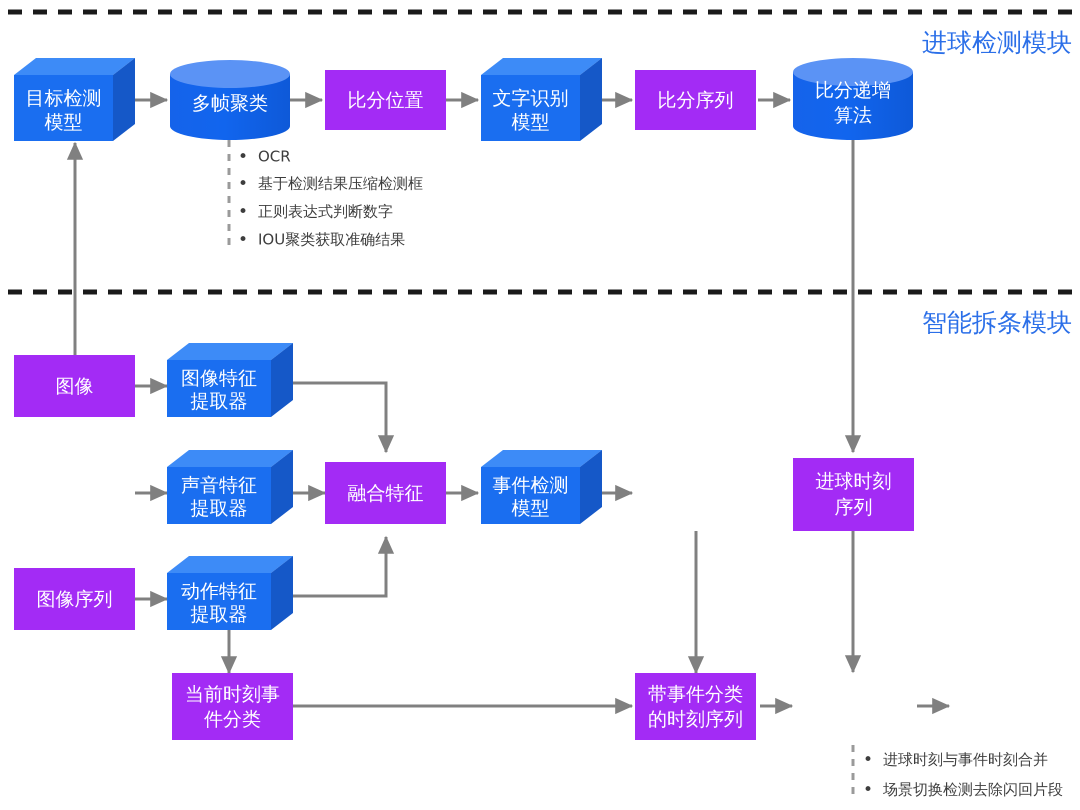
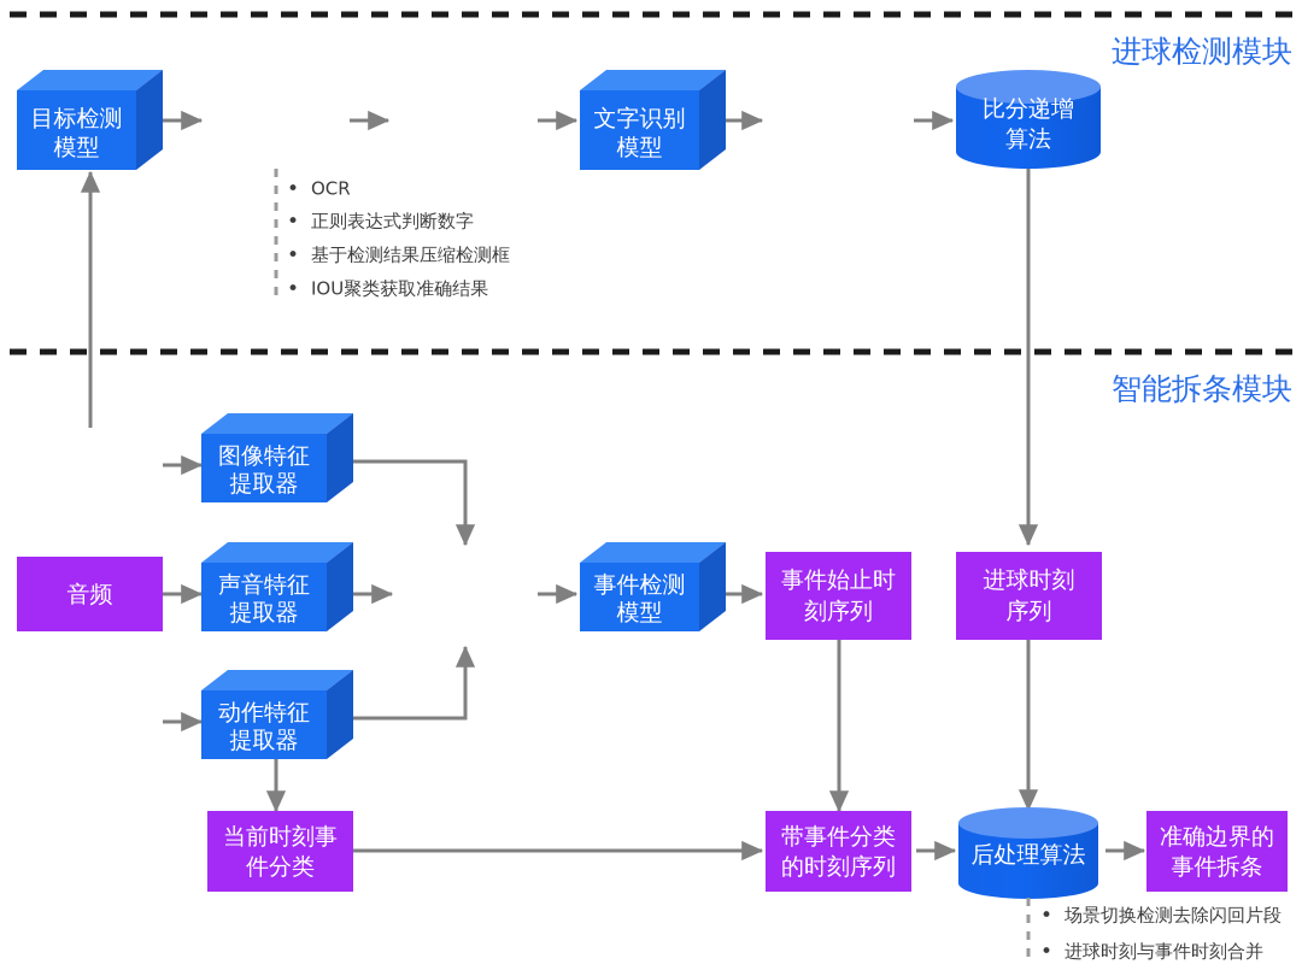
  进球检测模块
  智能拆条模块
  目标检测
  模型
- 多帧聚类
- 比分位置
  文字识别
  模型
- 比分序列
  比分递增
  算法
  •
  OCR
  •
- 基于检测结果压缩检测框
+ 正则表达式判断数字
  •
- 正则表达式判断数字
+ 基于检测结果压缩检测框
  •
  IOU聚类获取准确结果
- 图像
  图像特征
  提取器
+ 音频
  声音特征
  提取器
- 融合特征
  事件检测
  模型
+ 事件始止时
+ 刻序列
  进球时刻
  序列
- 图像序列
  动作特征
  提取器
  当前时刻事
  件分类
  带事件分类
  的时刻序列
+ 后处理算法
+ 准确边界的
+ 事件拆条
  •
- 进球时刻与事件时刻合并
+ 场景切换检测去除闪回片段
  •
- 场景切换检测去除闪回片段
+ 进球时刻与事件时刻合并
